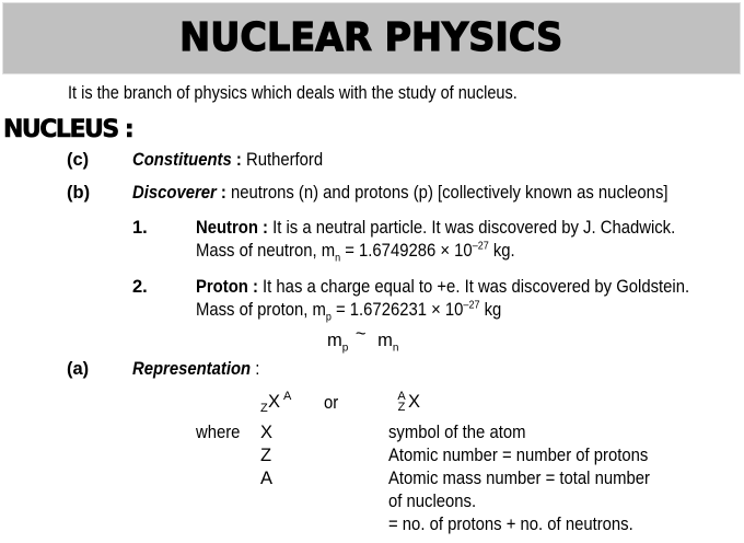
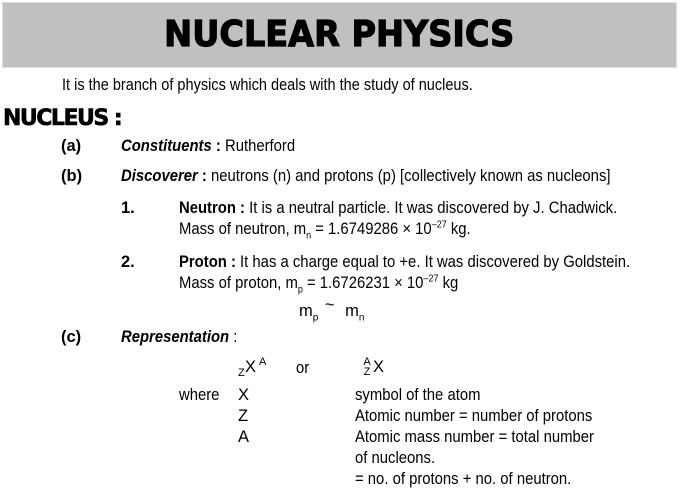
  NUCLEAR PHYSICS
  It is the branch of physics which deals with the study of nucleus.
  NUCLEUS :
- (c)
+ (a)
  Constituents : Rutherford
  (b)
  Discoverer : neutrons (n) and protons (p) [collectively known as nucleons]
  1.
  Neutron : It is a neutral particle. It was discovered by J. Chadwick.
  Mass of neutron, mn = 1.6749286 × 10–27 kg.
  2.
  Proton : It has a charge equal to +e. It was discovered by Goldstein.
  Mass of proton, mp = 1.6726231 × 10–27 kg
  mp ~ mn
- (a)
+ (c)
  Representation :
  Z
  X
  A
  or
  A
  Z
  X
  where
  X
  symbol of the atom
  Z
  Atomic number = number of protons
  A
  Atomic mass number = total number
  of nucleons.
- = no. of protons + no. of neutrons.
+ = no. of protons + no. of neutron.
